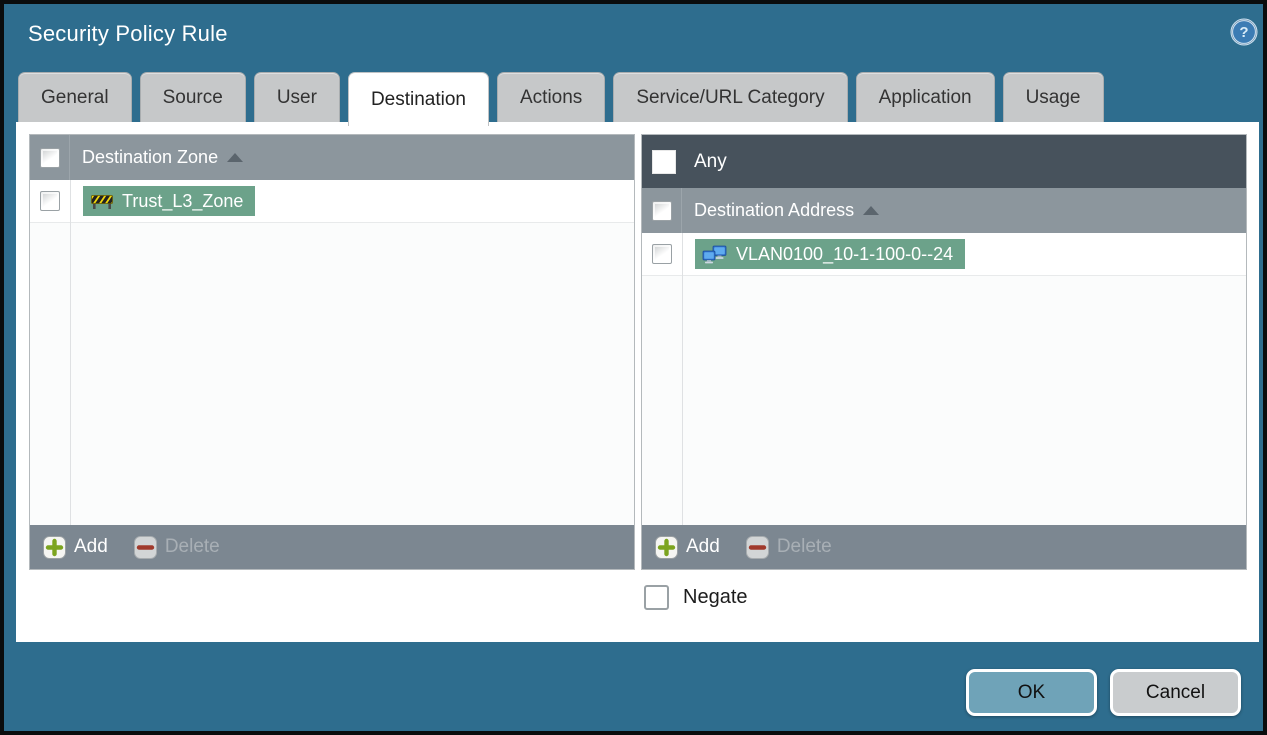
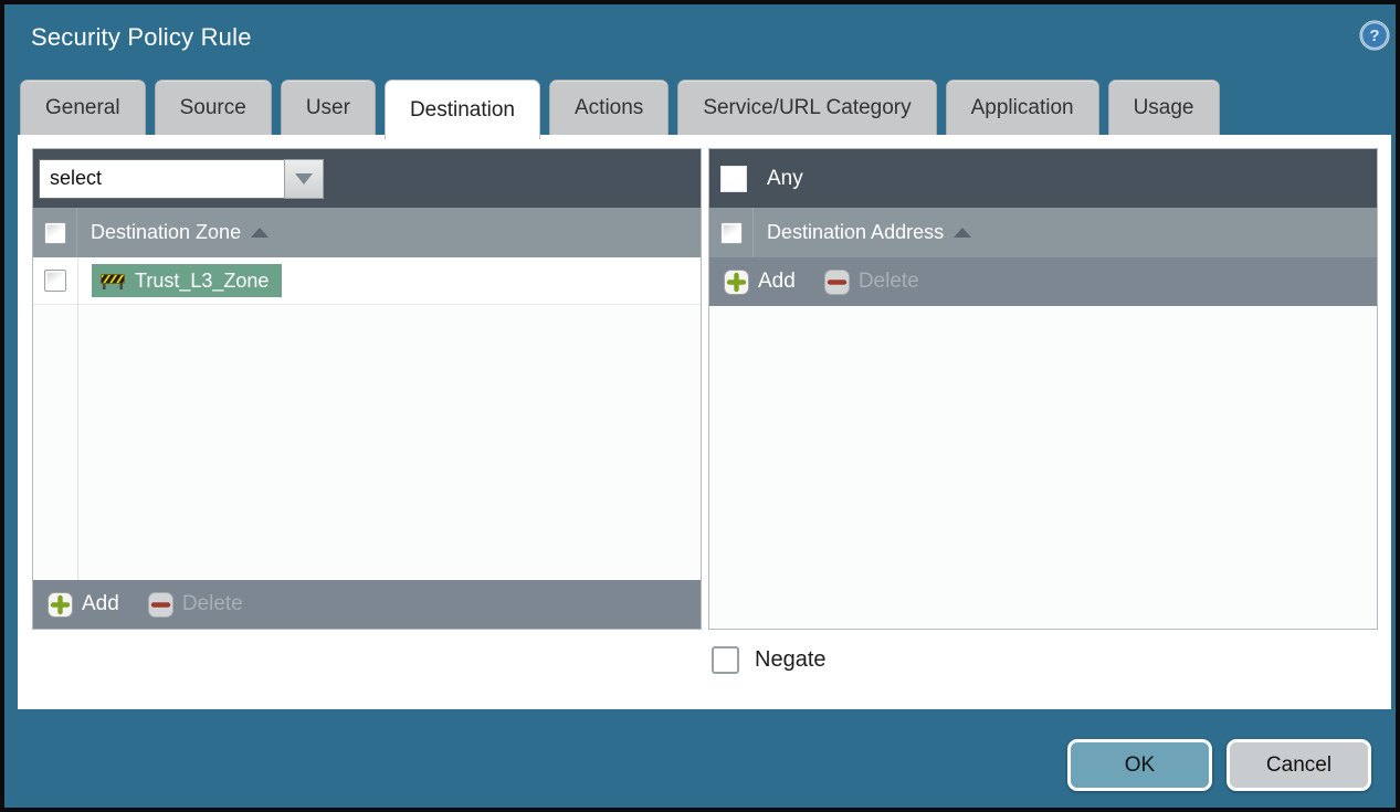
  Security Policy Rule
  ?
  General
  Source
  User
  Destination
  Actions
  Service/URL Category
  Application
  Usage
+ select
  Destination Zone
  Trust_L3_Zone
  Add
  Delete
  Any
  Destination Address
- VLAN0100_10-1-100-0--24
  Add
  Delete
  Negate
  OK
  Cancel
